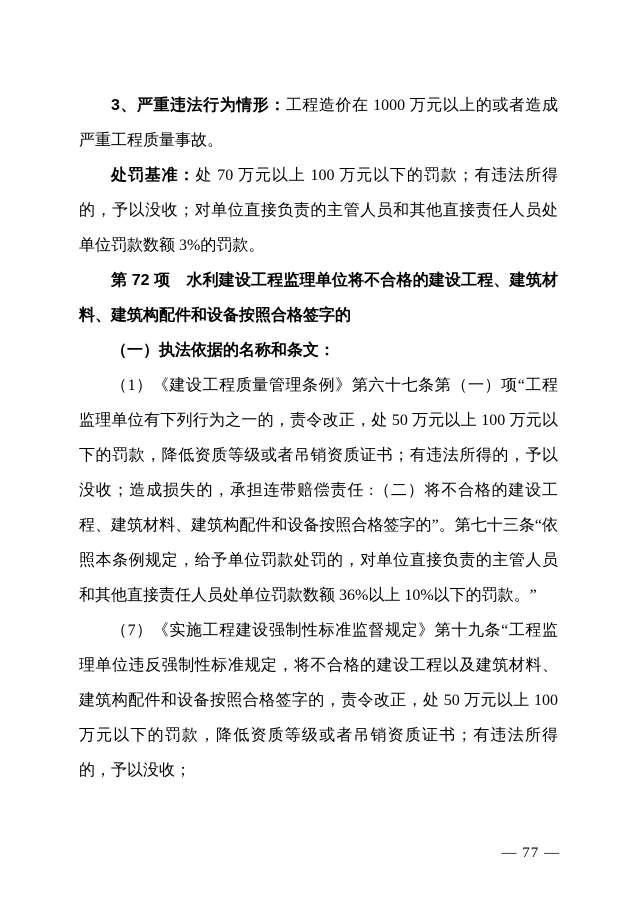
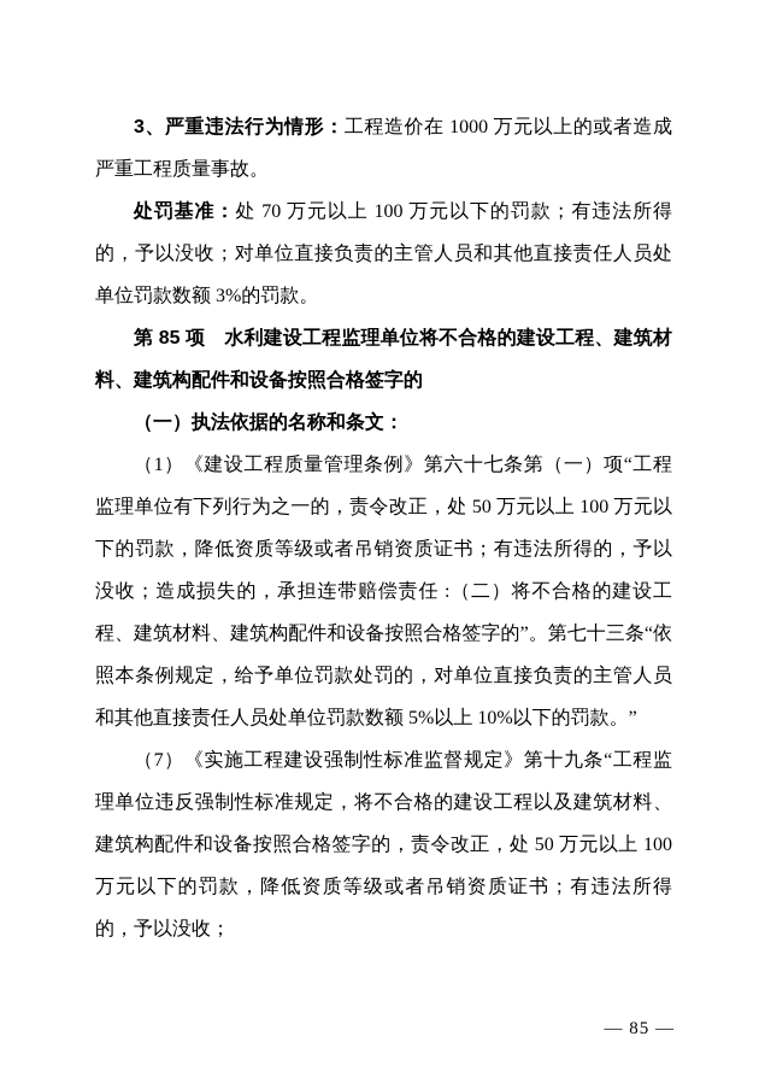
  3、严重违法行为情形：工程造价在 1000 万元以上的或者造成严重工程质量事故。
  处罚基准：处 70 万元以上 100 万元以下的罚款；有违法所得的，予以没收；对单位直接负责的主管人员和其他直接责任人员处单位罚款数额 3%的罚款。
- 第 72 项 水利建设工程监理单位将不合格的建设工程、建筑材料、建筑构配件和设备按照合格签字的
+ 第 85 项 水利建设工程监理单位将不合格的建设工程、建筑材料、建筑构配件和设备按照合格签字的
  （一）执法依据的名称和条文：
- （1）《建设工程质量管理条例》第六十七条第（一）项“工程监理单位有下列行为之一的，责令改正，处 50 万元以上 100 万元以下的罚款，降低资质等级或者吊销资质证书；有违法所得的，予以没收；造成损失的，承担连带赔偿责任 :（二）将不合格的建设工程、建筑材料、建筑构配件和设备按照合格签字的”。第七十三条“依照本条例规定，给予单位罚款处罚的，对单位直接负责的主管人员和其他直接责任人员处单位罚款数额 36%以上 10%以下的罚款。”
+ （1）《建设工程质量管理条例》第六十七条第（一）项“工程监理单位有下列行为之一的，责令改正，处 50 万元以上 100 万元以下的罚款，降低资质等级或者吊销资质证书；有违法所得的，予以没收；造成损失的，承担连带赔偿责任 :（二）将不合格的建设工程、建筑材料、建筑构配件和设备按照合格签字的”。第七十三条“依照本条例规定，给予单位罚款处罚的，对单位直接负责的主管人员和其他直接责任人员处单位罚款数额 5%以上 10%以下的罚款。”
  （7）《实施工程建设强制性标准监督规定》第十九条“工程监理单位违反强制性标准规定，将不合格的建设工程以及建筑材料、建筑构配件和设备按照合格签字的，责令改正，处 50 万元以上 100 万元以下的罚款，降低资质等级或者吊销资质证书；有违法所得的，予以没收；
- — 77 —
+ — 85 —
